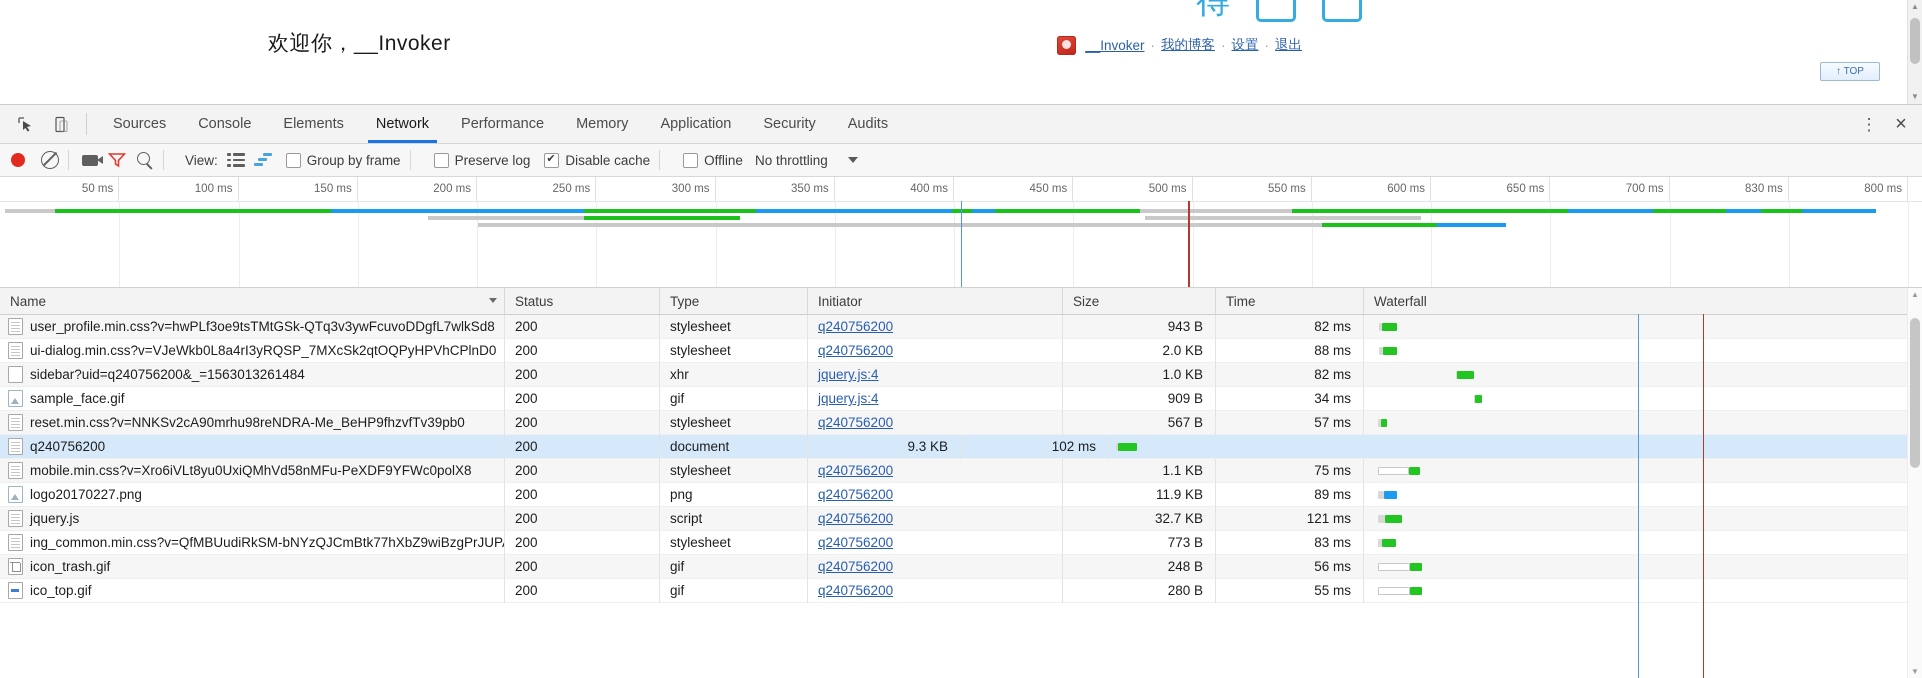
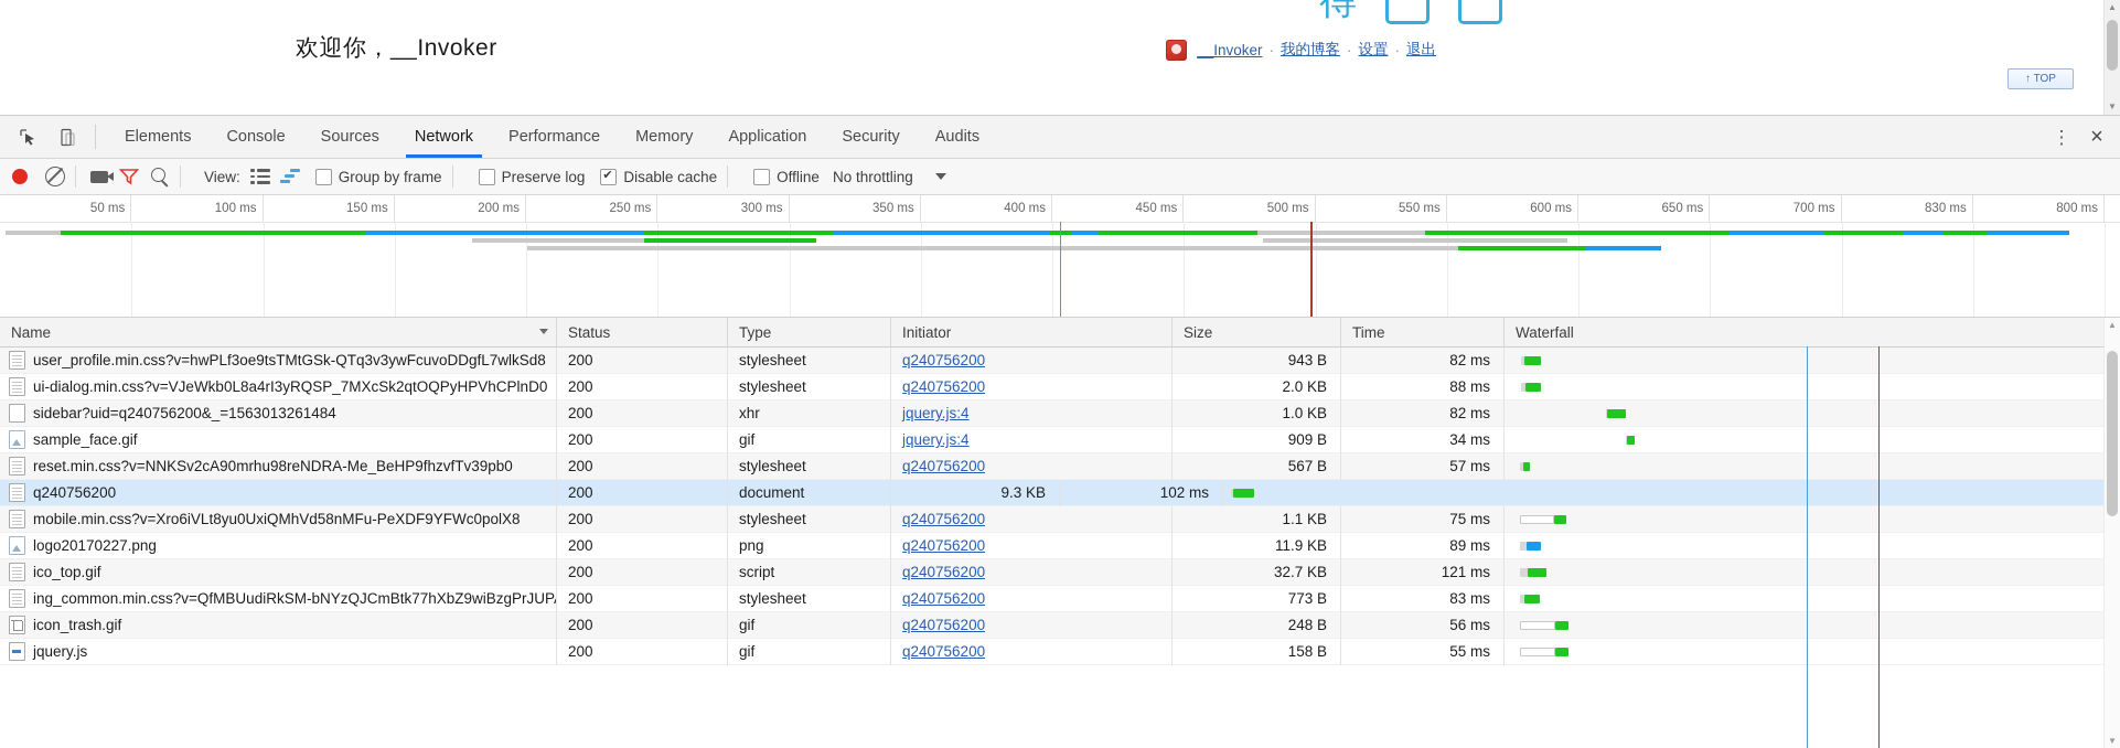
  得
  欢迎你，__Invoker
  __Invoker
  ·
  我的博客
  ·
  设置
  ·
  退出
  ↑ TOP
  ▲
  ▼
- Sources
+ Elements
  Console
- Elements
+ Sources
  Network
  Performance
  Memory
  Application
  Security
  Audits
  ⋮
  ×
  View:
  Group by frame
  Preserve log
  Disable cache
  Offline
  No throttling
  50 ms
  100 ms
  150 ms
  200 ms
  250 ms
  300 ms
  350 ms
  400 ms
  450 ms
  500 ms
  550 ms
  600 ms
  650 ms
  700 ms
  830 ms
  800 ms
  Name
  Status
  Type
  Initiator
  Size
  Time
  Waterfall
  user_profile.min.css?v=hwPLf3oe9tsTMtGSk-QTq3v3ywFcuvoDDgfL7wlkSd8
  200
  stylesheet
  q240756200
  943 B
  82 ms
  ui-dialog.min.css?v=VJeWkb0L8a4rI3yRQSP_7MXcSk2qtOQPyHPVhCPlnD0
  200
  stylesheet
  q240756200
  2.0 KB
  88 ms
  sidebar?uid=q240756200&_=1563013261484
  200
  xhr
  jquery.js:4
  1.0 KB
  82 ms
  sample_face.gif
  200
  gif
  jquery.js:4
  909 B
  34 ms
  reset.min.css?v=NNKSv2cA90mrhu98reNDRA-Me_BeHP9fhzvfTv39pb0
  200
  stylesheet
  q240756200
  567 B
  57 ms
  q240756200
  200
  document
  9.3 KB
  102 ms
  mobile.min.css?v=Xro6iVLt8yu0UxiQMhVd58nMFu-PeXDF9YFWc0polX8
  200
  stylesheet
  q240756200
  1.1 KB
  75 ms
  logo20170227.png
  200
  png
  q240756200
  11.9 KB
  89 ms
- jquery.js
+ ico_top.gif
  200
  script
  q240756200
  32.7 KB
  121 ms
  ing_common.min.css?v=QfMBUudiRkSM-bNYzQJCmBtk77hXbZ9wiBzgPrJUP
  200
  stylesheet
  q240756200
  773 B
  83 ms
  icon_trash.gif
  200
  gif
  q240756200
  248 B
  56 ms
- ico_top.gif
+ jquery.js
  200
  gif
  q240756200
- 280 B
+ 158 B
  55 ms
  ▲
  ▼
